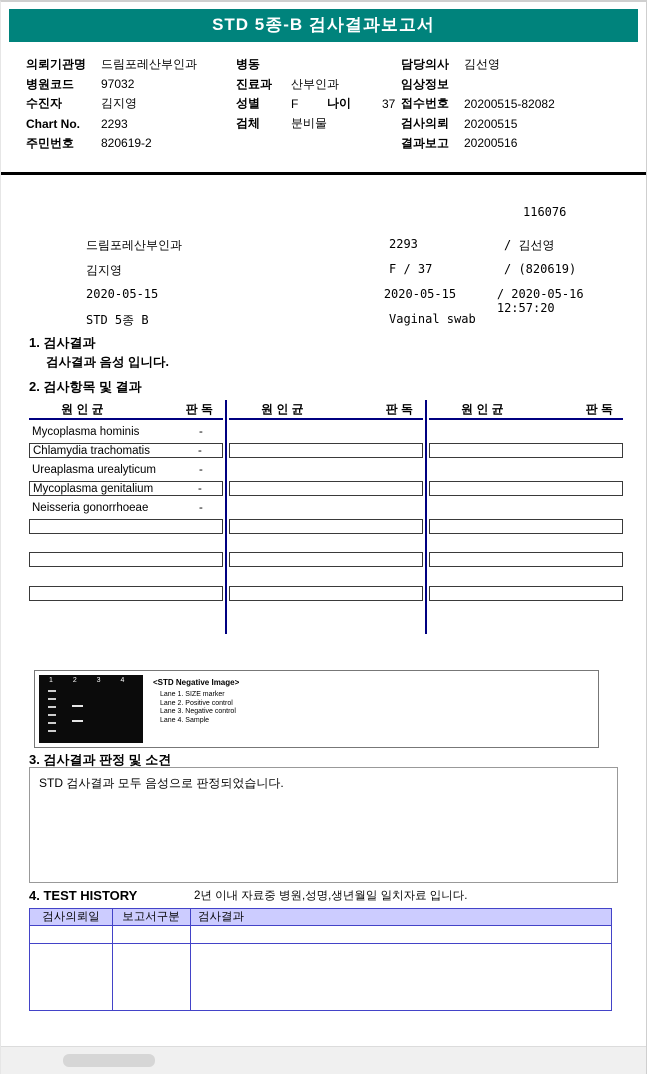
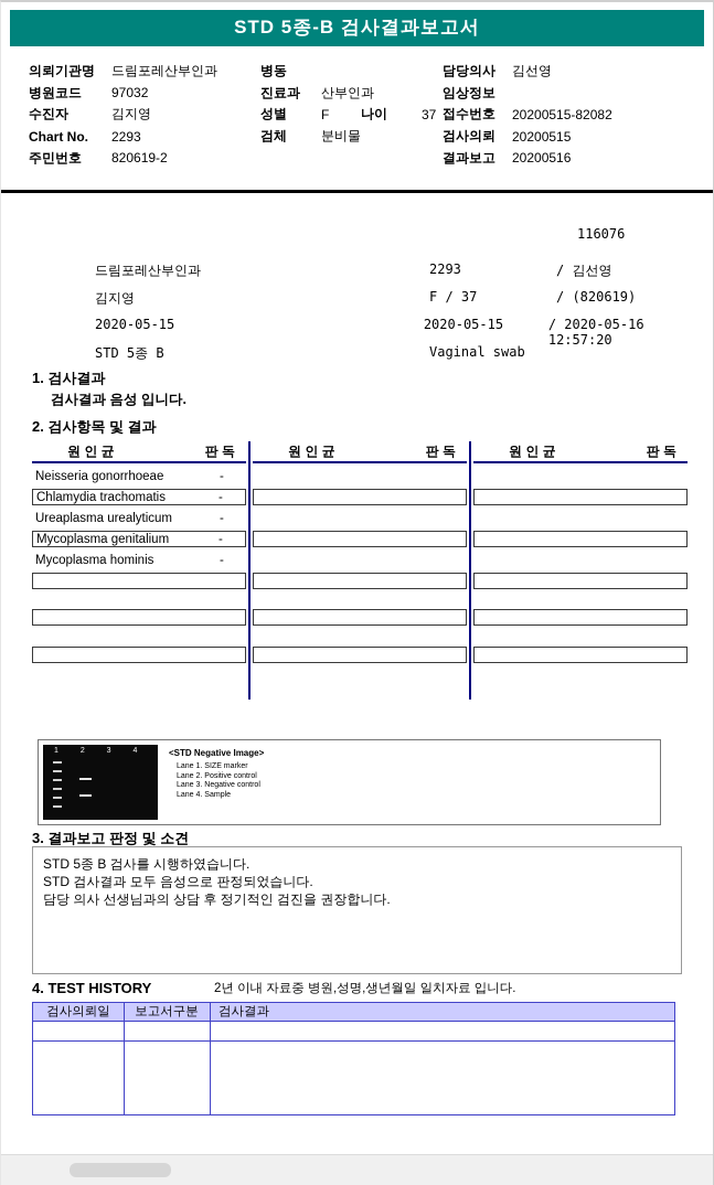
  STD 5종-B 검사결과보고서
  의뢰기관명
  드림포레산부인과
  병원코드
  97032
  수진자
  김지영
  Chart No.
  2293
  주민번호
  820619-2
  병동
  진료과
  산부인과
  성별
  F
  나이
  37
  검체
  분비물
  담당의사
  김선영
  임상정보
  접수번호
  20200515-82082
  검사의뢰
  20200515
  결과보고
  20200516
  116076
  드림포레산부인과
  2293
  / 김선영
  김지영
  F / 37
  / (820619)
  2020-05-15
  2020-05-15
  / 2020-05-16 12:57:20
  STD 5종 B
  Vaginal swab
  1. 검사결과
  검사결과 음성 입니다.
  2. 검사항목 및 결과
  원 인 균
  판 독
- Mycoplasma hominis
+ Neisseria gonorrhoeae
  -
  Chlamydia trachomatis
  -
  Ureaplasma urealyticum
  -
  Mycoplasma genitalium
  -
- Neisseria gonorrhoeae
+ Mycoplasma hominis
  -
  원 인 균
  판 독
  원 인 균
  판 독
  <STD Negative Image>
- 3. 검사결과 판정 및 소견
+ 3. 결과보고 판정 및 소견
+ STD 5종 B 검사를 시행하였습니다.
  STD 검사결과 모두 음성으로 판정되었습니다.
+ 담당 의사 선생님과의 상담 후 정기적인 검진을 권장합니다.
  4. TEST HISTORY
  2년 이내 자료중 병원,성명,생년월일 일치자료 입니다.
  검사의뢰일
  보고서구분
  검사결과
